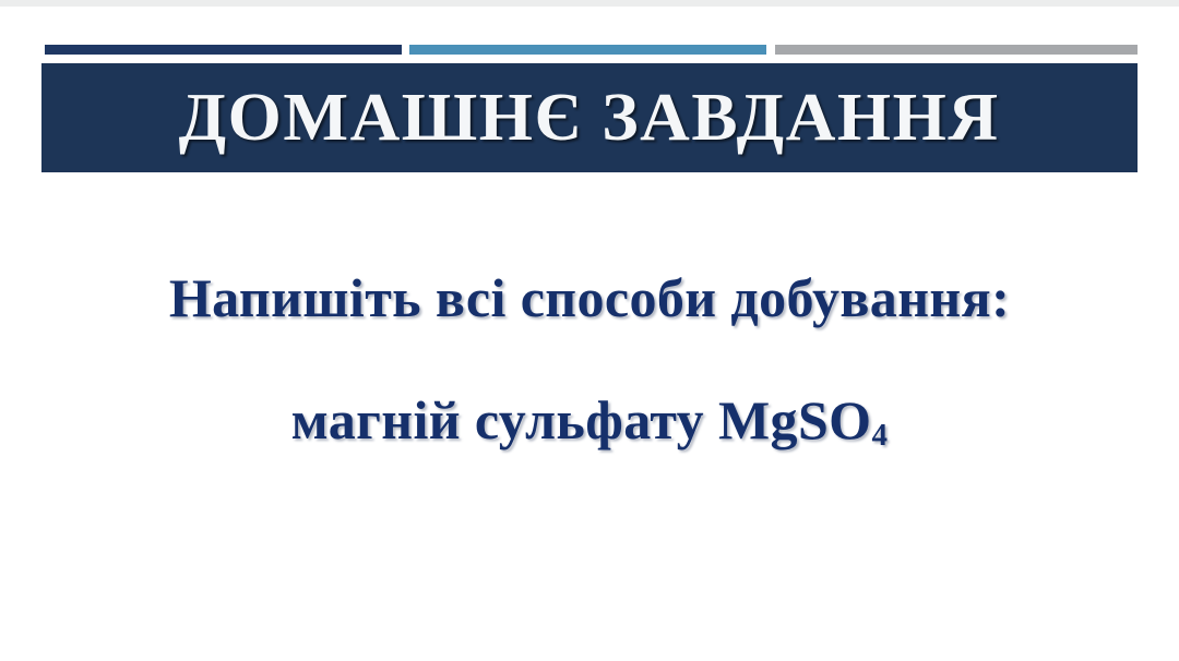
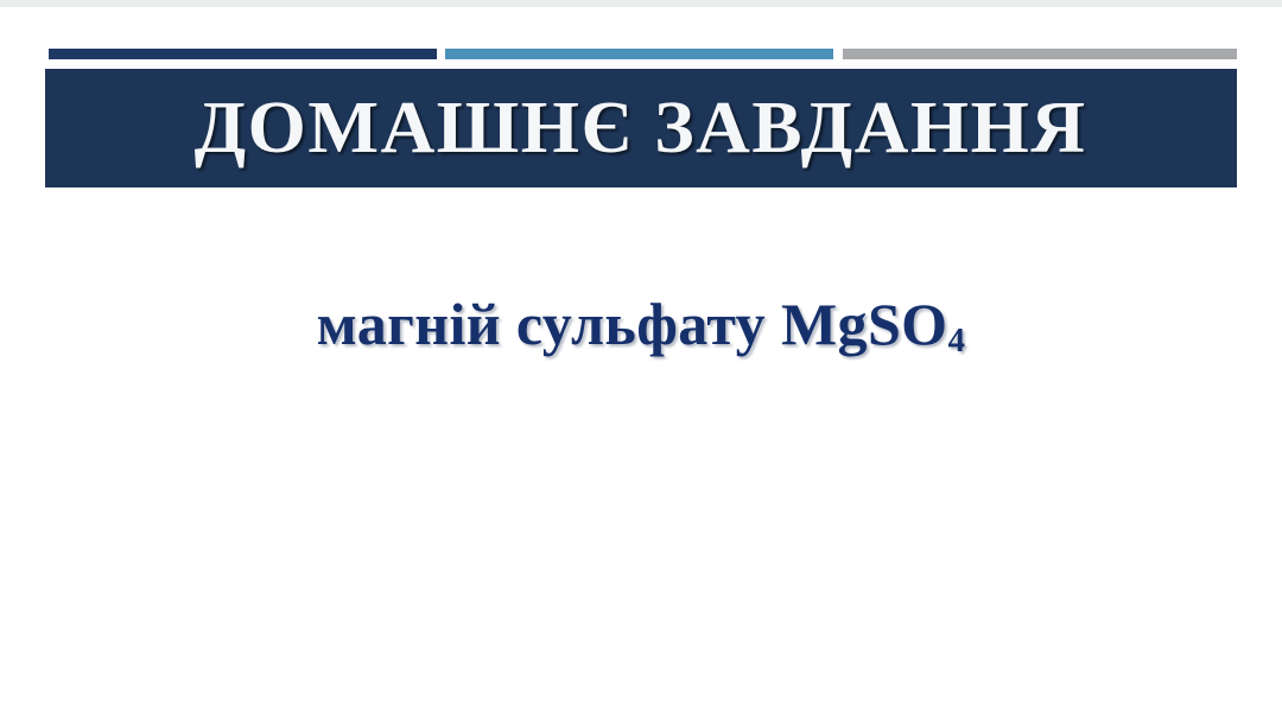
  ДОМАШНЄ ЗАВДАННЯ
- Напишіть всі способи добування:
  магній сульфату MgSO4
